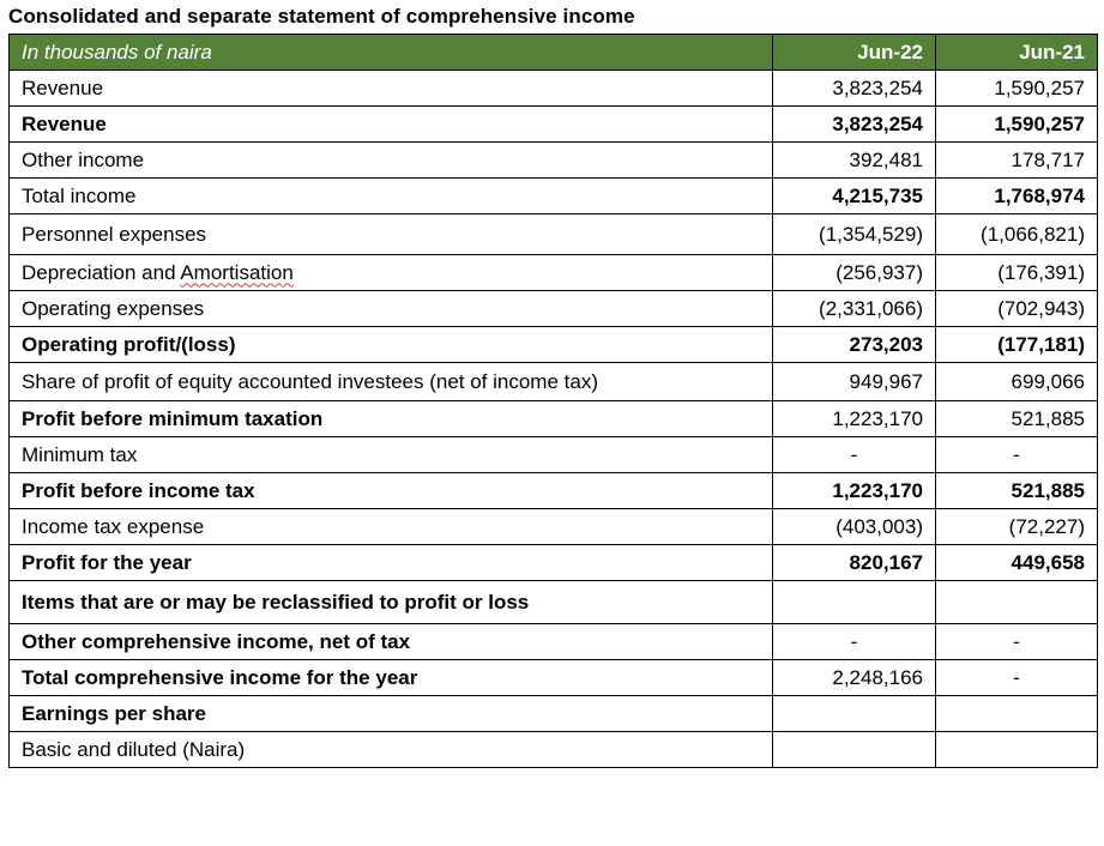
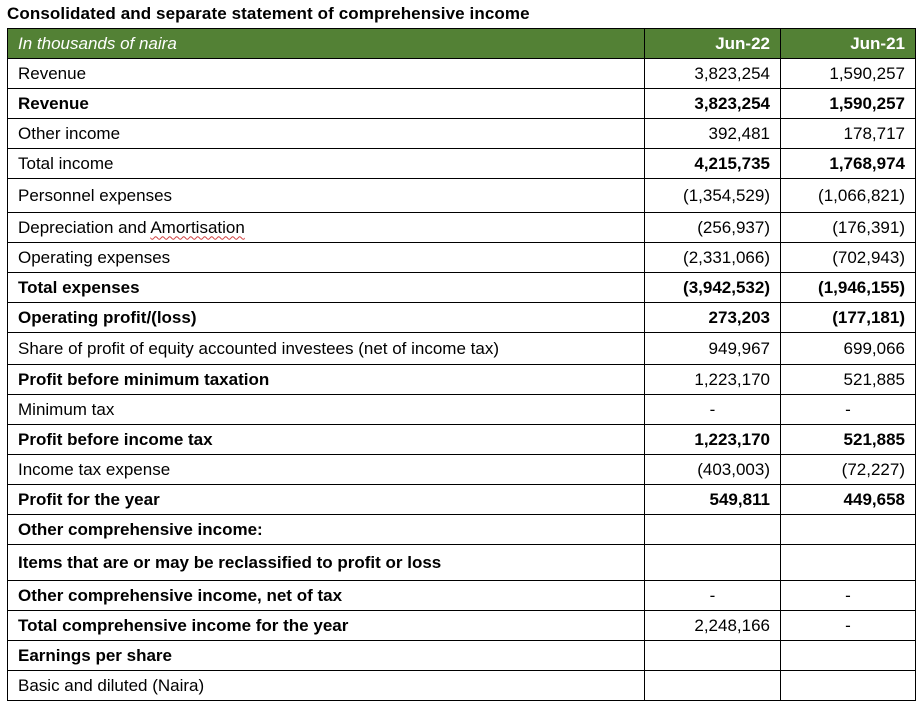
  Consolidated and separate statement of comprehensive income
  In thousands of naira	Jun-22	Jun-21
  Revenue	3,823,254	1,590,257
  Revenue	3,823,254	1,590,257
  Other income	392,481	178,717
  Total income	4,215,735	1,768,974
  Personnel expenses	(1,354,529)	(1,066,821)
  Depreciation and Amortisation	(256,937)	(176,391)
  Operating expenses	(2,331,066)	(702,943)
+ Total expenses	(3,942,532)	(1,946,155)
  Operating profit/(loss)	273,203	(177,181)
  Share of profit of equity accounted investees (net of income tax)	949,967	699,066
  Profit before minimum taxation	1,223,170	521,885
  Minimum tax	-	-
  Profit before income tax	1,223,170	521,885
  Income tax expense	(403,003)	(72,227)
- Profit for the year	820,167	449,658
+ Profit for the year	549,811	449,658
+ Other comprehensive income:
  Items that are or may be reclassified to profit or loss
  Other comprehensive income, net of tax	-	-
  Total comprehensive income for the year	2,248,166	-
  Earnings per share
  Basic and diluted (Naira)
